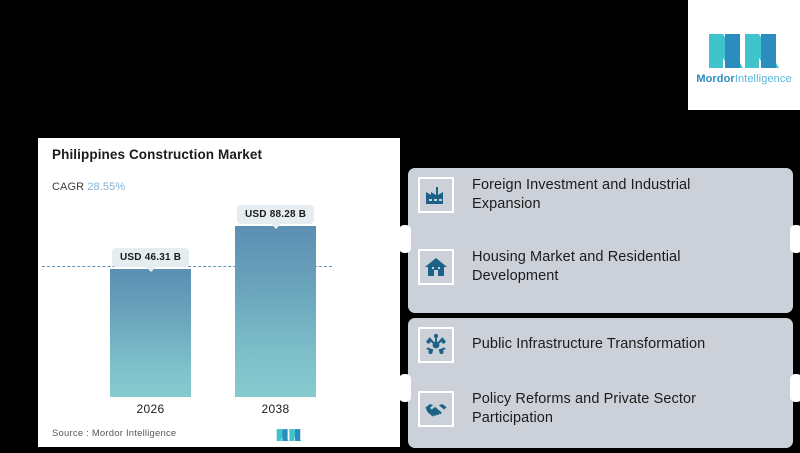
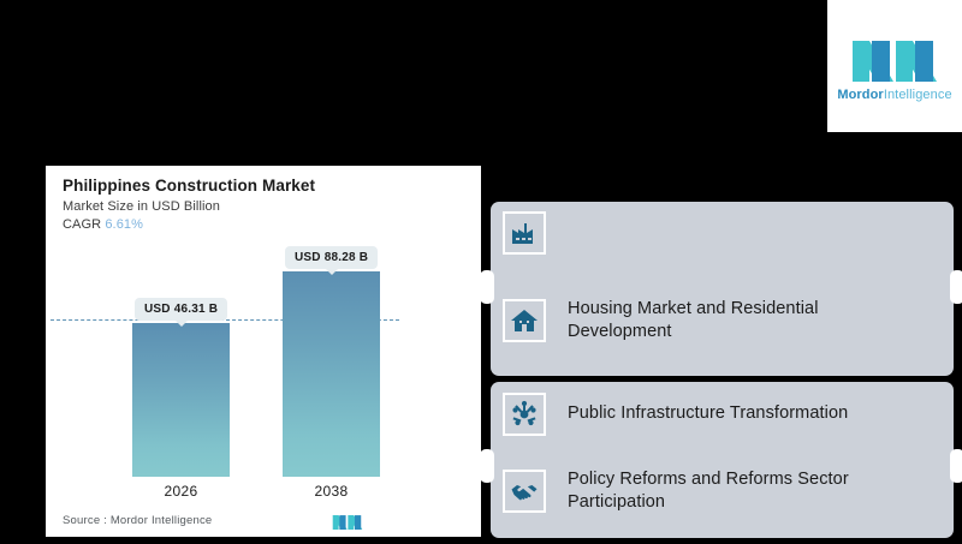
  MordorIntelligence
  Philippines Construction Market
+ Market Size in USD Billion
- CAGR 28.55%
+ CAGR 6.61%
  USD 46.31 B
  USD 88.28 B
  2026
  2038
  Source : Mordor Intelligence
- Foreign Investment and Industrial Expansion
  Housing Market and Residential Development
  Public Infrastructure Transformation
- Policy Reforms and Private Sector Participation
+ Policy Reforms and Reforms Sector Participation
